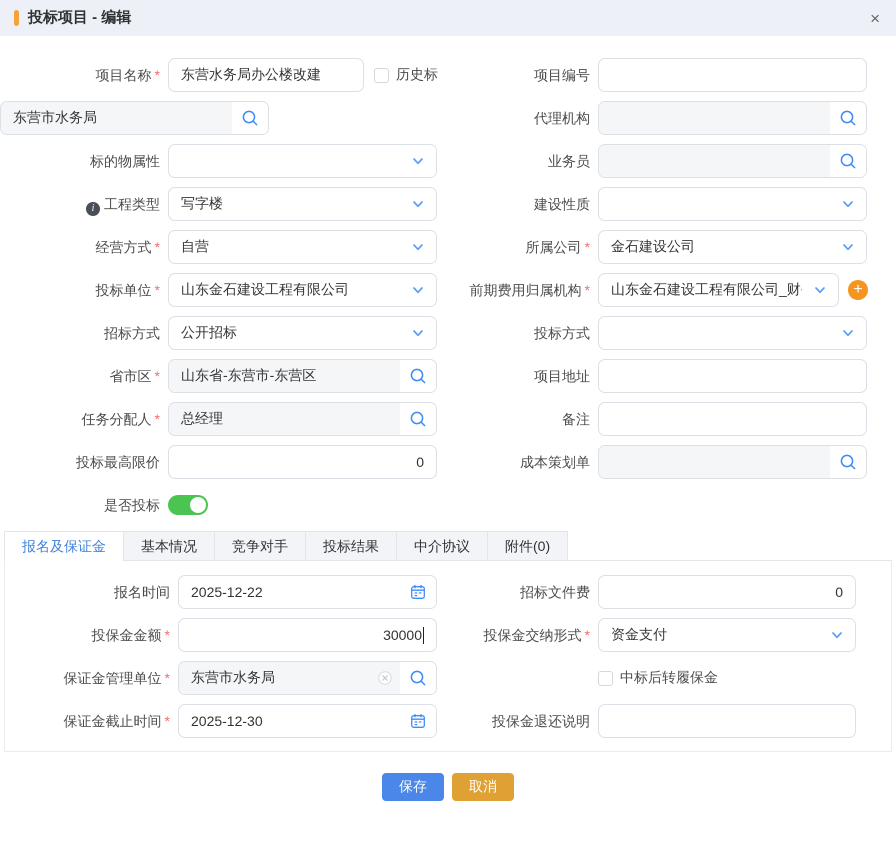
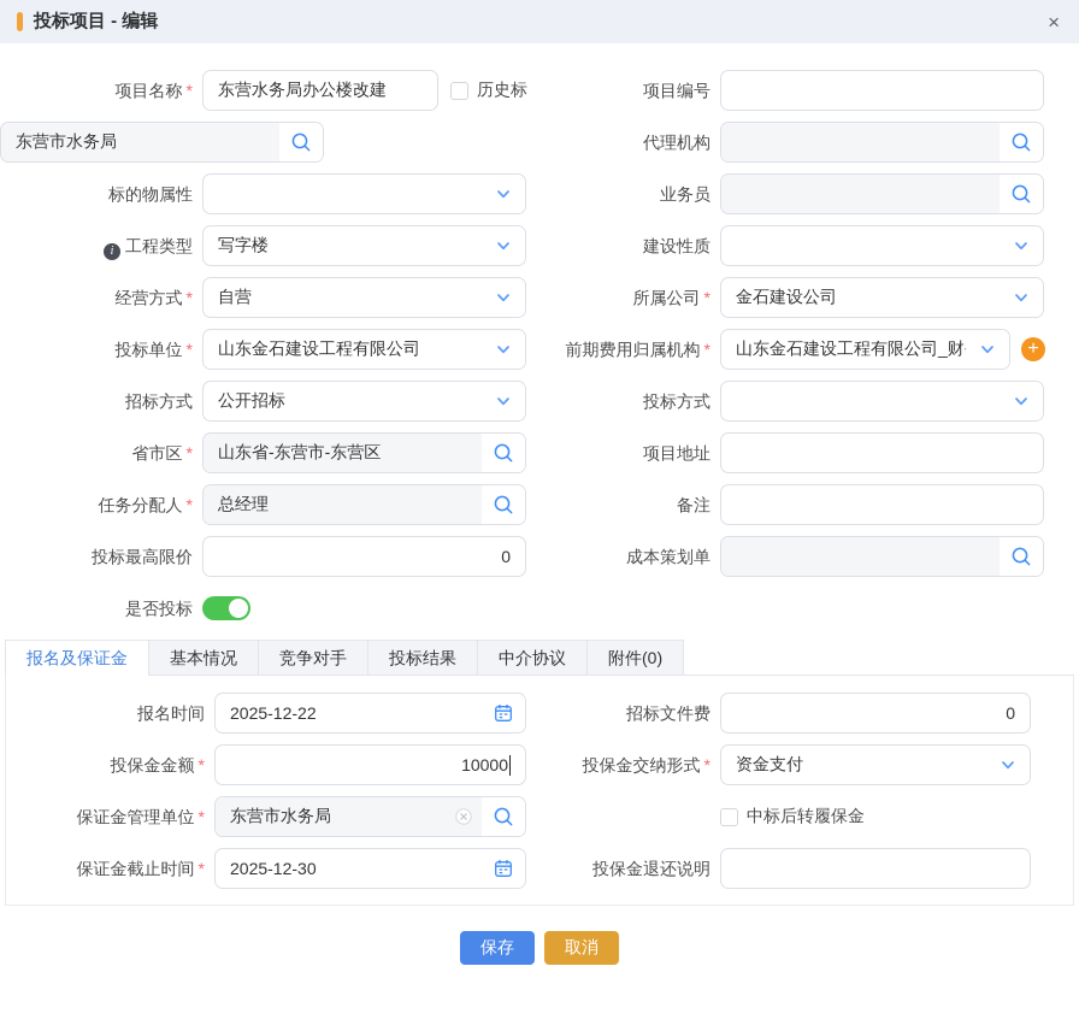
  投标项目 - 编辑
  ×
  项目名称 *
  东营水务局办公楼改建
  历史标
  项目编号
  东营市水务局
  代理机构
  标的物属性
  业务员
  i 工程类型
  写字楼
  建设性质
  经营方式 *
  自营
  所属公司 *
  金石建设公司
  投标单位 *
  山东金石建设工程有限公司
  前期费用归属机构 *
  山东金石建设工程有限公司_财
  +
  招标方式
  公开招标
  投标方式
  省市区 *
  山东省-东营市-东营区
  项目地址
  任务分配人 *
  总经理
  备注
  投标最高限价
  0
  成本策划单
  是否投标
  报名及保证金
  基本情况
  竞争对手
  投标结果
  中介协议
  附件(0)
  报名时间
  2025-12-22
  招标文件费
  0
  投保金金额 *
- 30000
+ 10000
  投保金交纳形式 *
  资金支付
  保证金管理单位 *
  东营市水务局
  中标后转履保金
  保证金截止时间 *
  2025-12-30
  投保金退还说明
  保存
  取消
